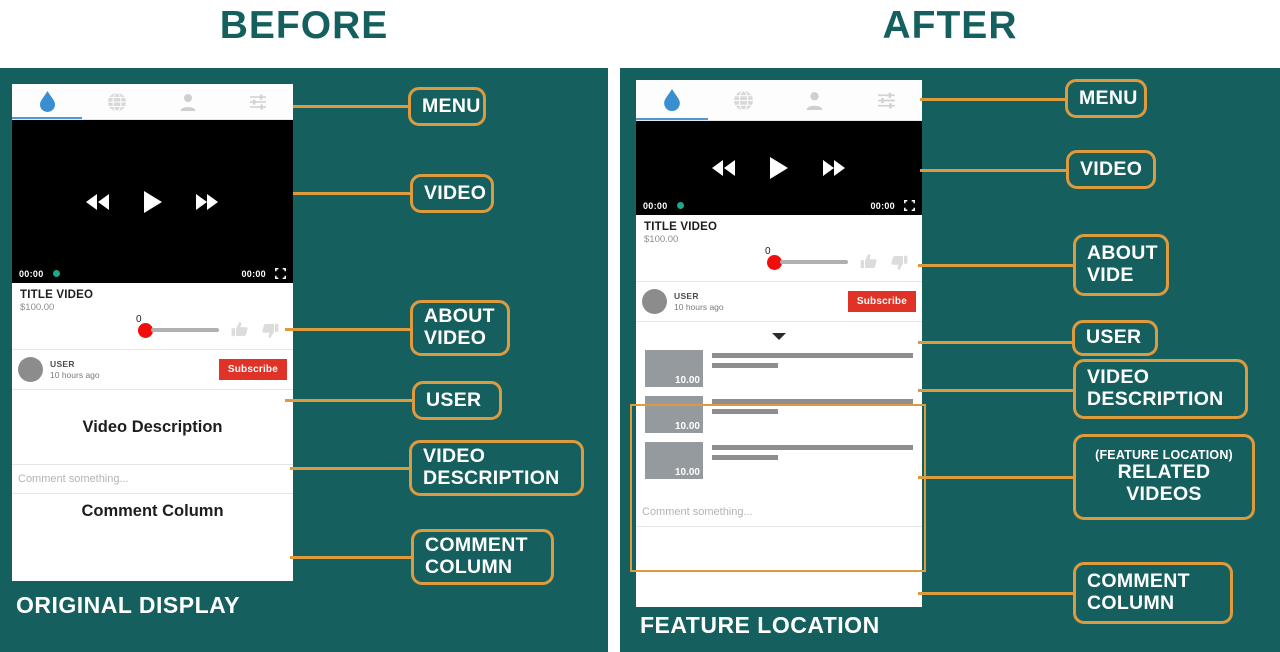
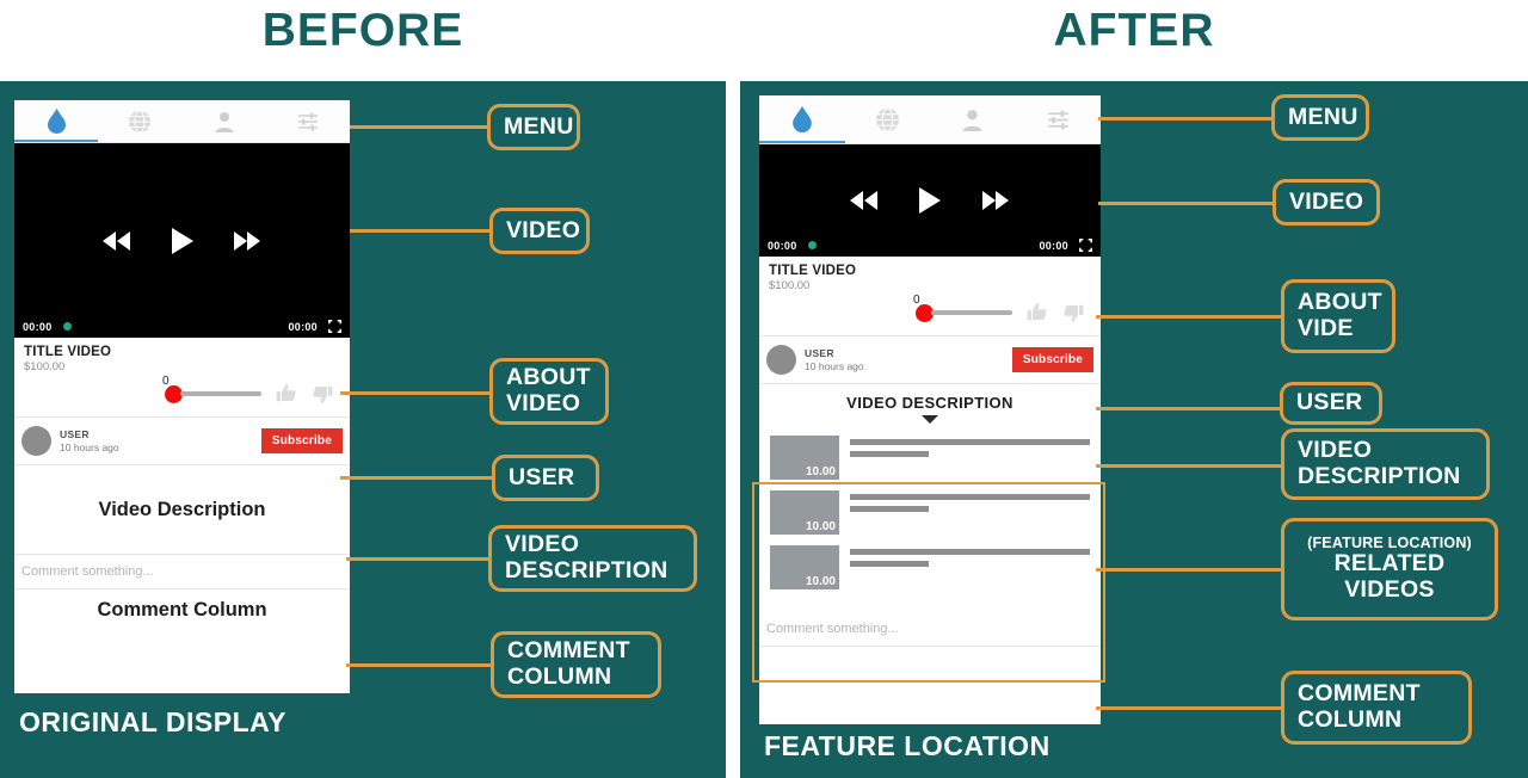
  BEFORE
  AFTER
  00:00
  00:00
  TITLE VIDEO
  $100.00
  0
  USER
  10 hours ago
  Subscribe
  Video Description
  Comment something...
  Comment Column
  MENU
  VIDEO
  ABOUT
  VIDEO
  USER
  VIDEO
  DESCRIPTION
  COMMENT
  COLUMN
  ORIGINAL DISPLAY
  00:00
  00:00
  TITLE VIDEO
  $100.00
  0
  USER
  10 hours ago
  Subscribe
+ VIDEO DESCRIPTION
  10.00
  10.00
  10.00
  Comment something...
  MENU
  VIDEO
  ABOUT
  VIDE
  USER
  VIDEO
  DESCRIPTION
  (FEATURE LOCATION)
  RELATED
  VIDEOS
  COMMENT
  COLUMN
  FEATURE LOCATION
